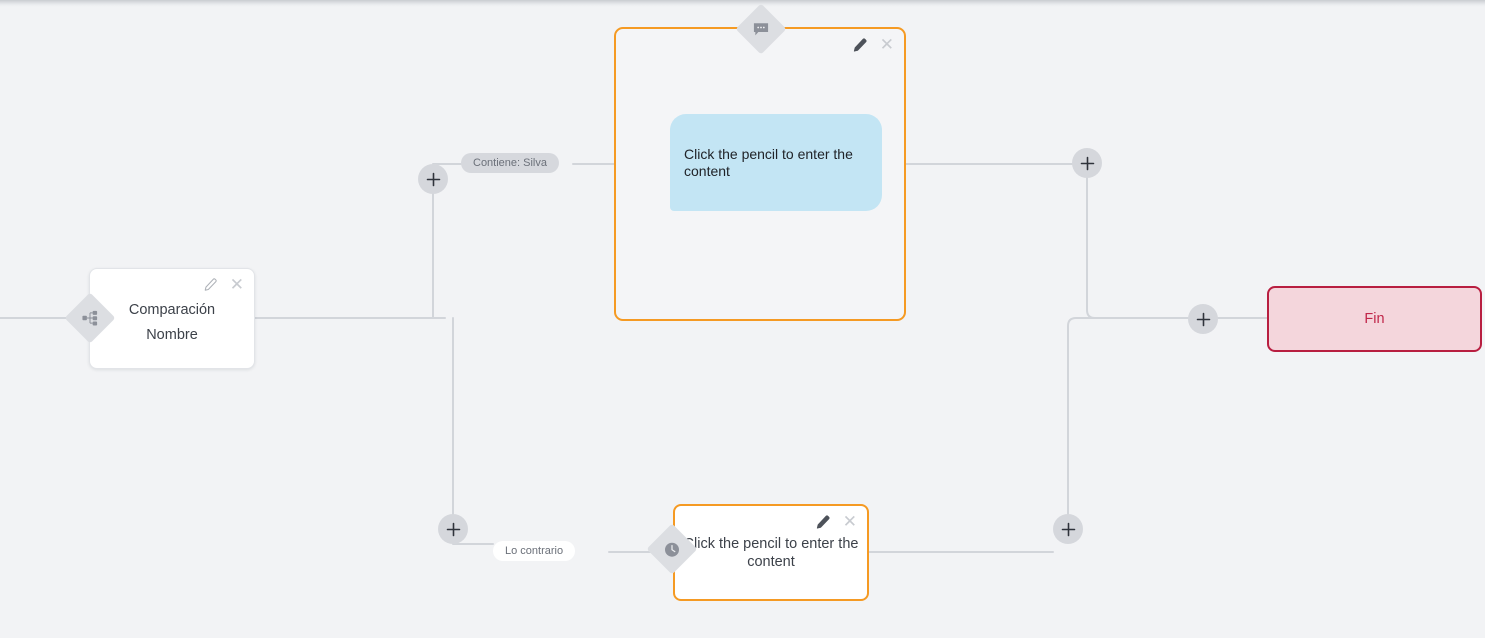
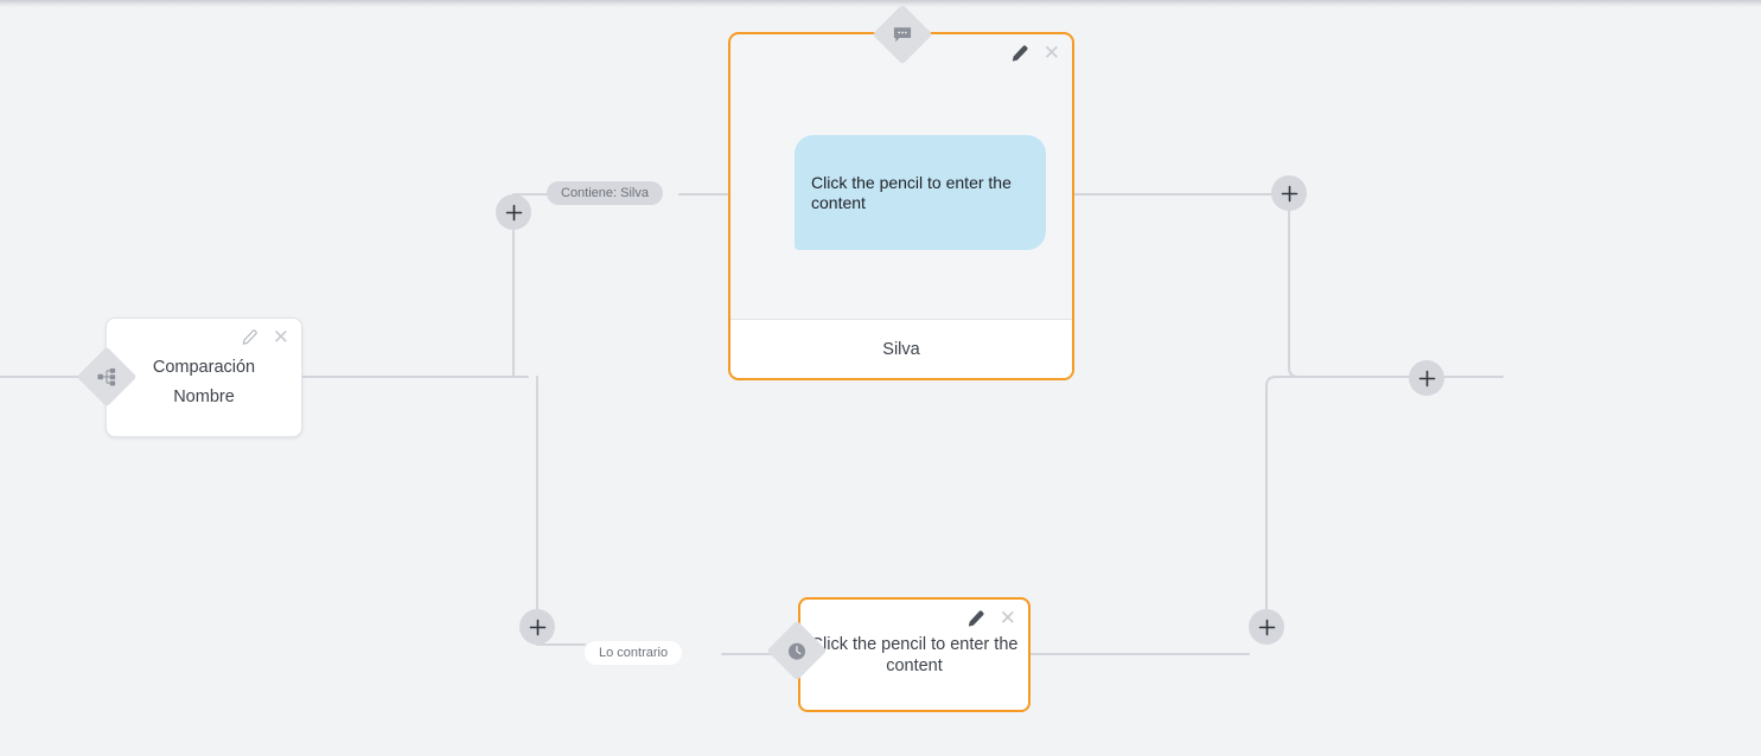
  ✕
  Comparación
  Nombre
  ✕
  Click the pencil to enter the content
+ Silva
  ✕
  lick the pencil to enter the content
- Fin
  Contiene: Silva
  Lo contrario
